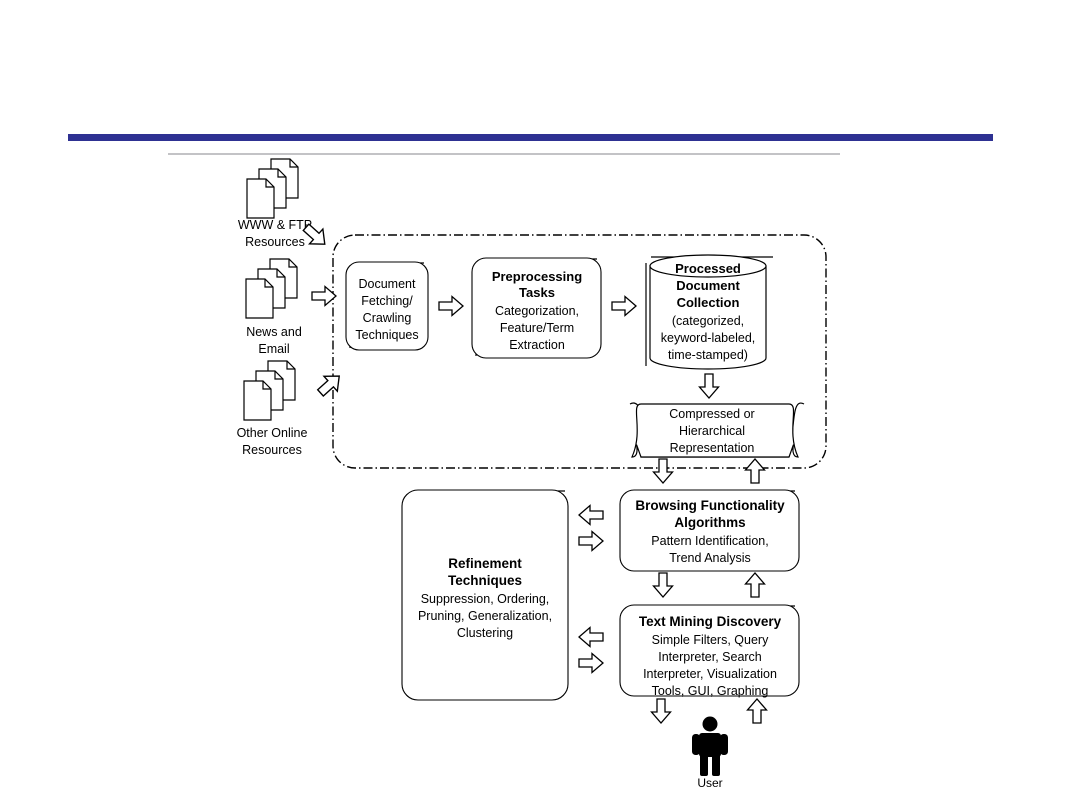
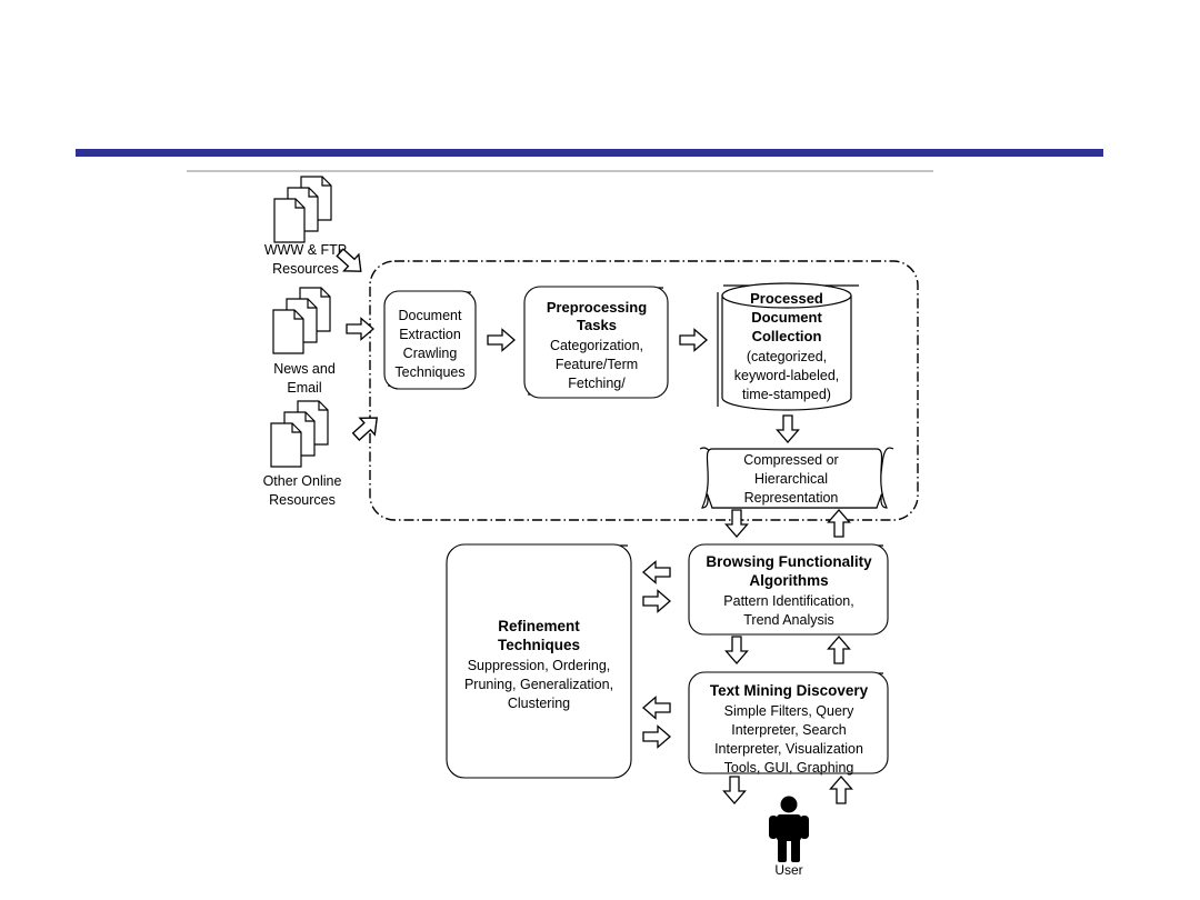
  WWW & FT
  Resources
  News and
  Email
  Other Online
  Resources
  Document
- Fetching/
+ Extraction
  Crawling
  Techniques
  Preprocessing
  Tasks
  Categorization,
  Feature/Term
- Extraction
+ Fetching/
  Processed
  Document
  Collection
  (categorized,
  keyword-labeled,
  time-stamped)
  Compressed or
  Hierarchical
  Representation
  Browsing Functionality
  Algorithms
  Pattern Identification,
  Trend Analysis
  Text Mining Discovery
  Simple Filters, Query
  Interpreter, Search
  Interpreter, Visualization
  Tools, GUI, Graphing
  Refinement
  Techniques
  Suppression, Ordering,
  Pruning, Generalization,
  Clustering
  User
